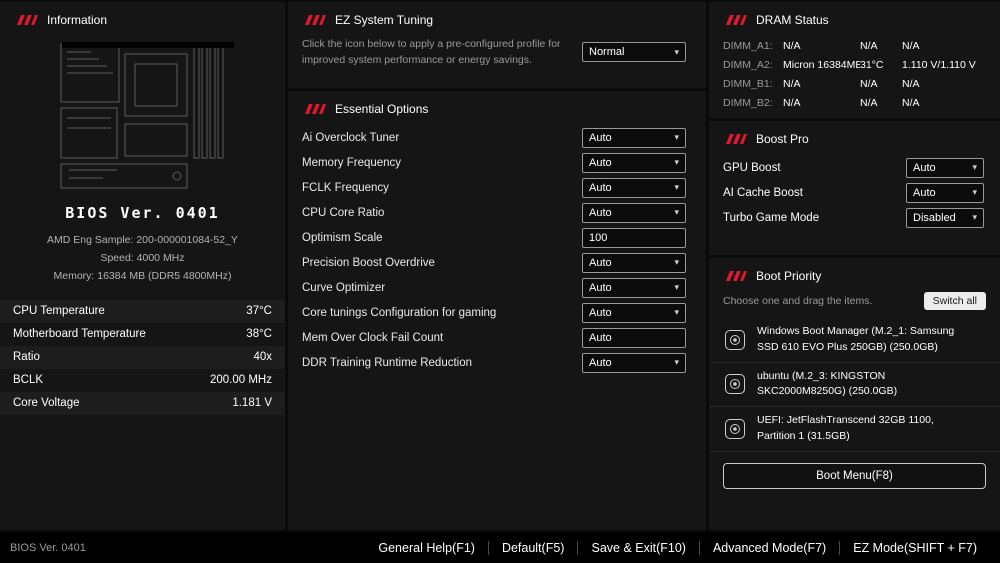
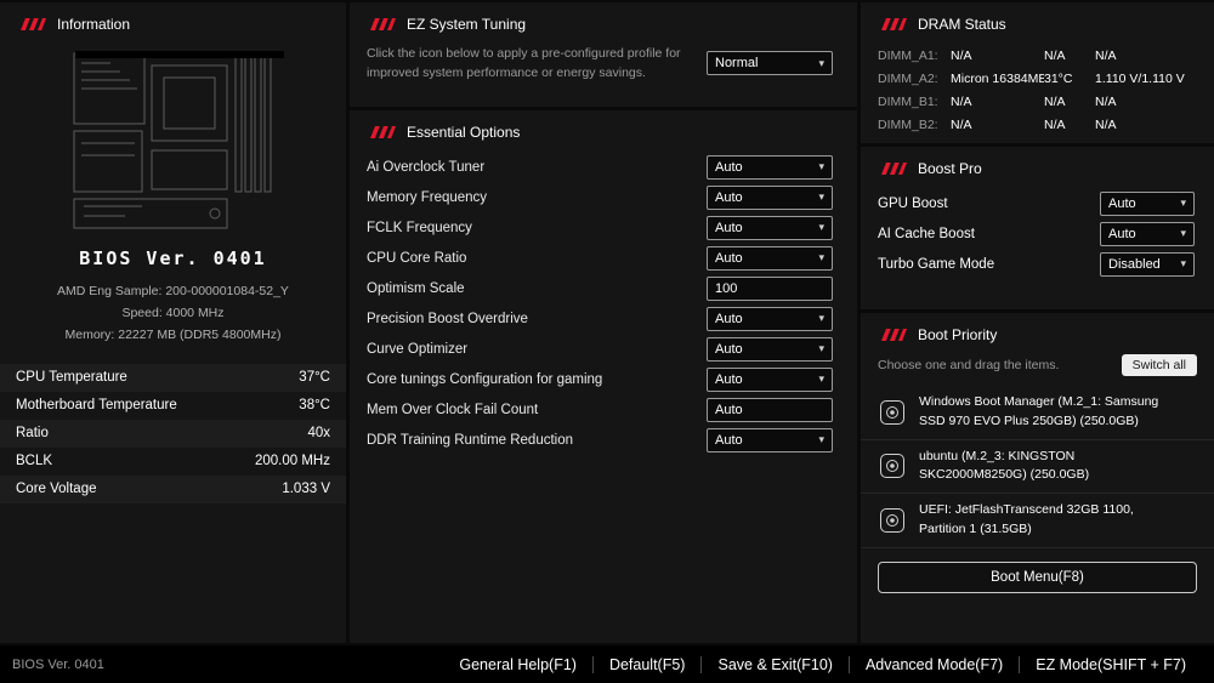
  Information
  BIOS Ver. 0401
  AMD Eng Sample: 200-000001084-52_Y
  Speed: 4000 MHz
- Memory: 16384 MB (DDR5 4800MHz)
+ Memory: 22227 MB (DDR5 4800MHz)
  CPU Temperature
  37°C
  Motherboard Temperature
  38°C
  Ratio
  40x
  BCLK
  200.00 MHz
  Core Voltage
- 1.181 V
+ 1.033 V
  EZ System Tuning
  Click the icon below to apply a pre-configured profile for improved system performance or energy savings.
  Normal
  ▾
  Essential Options
  Ai Overclock Tuner
  Auto
  ▾
  Memory Frequency
  Auto
  ▾
  FCLK Frequency
  Auto
  ▾
  CPU Core Ratio
  Auto
  ▾
  Optimism Scale
  100
  Precision Boost Overdrive
  Auto
  ▾
  Curve Optimizer
  Auto
  ▾
  Core tunings Configuration for gaming
  Auto
  ▾
  Mem Over Clock Fail Count
  Auto
  DDR Training Runtime Reduction
  Auto
  ▾
  DRAM Status
  DIMM_A1:
  N/A
  N/A
  N/A
  DIMM_A2:
  31°C
  1.110 V/1.110 V
  DIMM_B1:
  N/A
  N/A
  N/A
  DIMM_B2:
  N/A
  N/A
  N/A
  Boost Pro
  GPU Boost
  Auto
  ▾
  AI Cache Boost
  Auto
  ▾
  Turbo Game Mode
  Disabled
  ▾
  Boot Priority
  Choose one and drag the items.
  Switch all
- Windows Boot Manager (M.2_1: Samsung SSD 610 EVO Plus 250GB) (250.0GB)
+ Windows Boot Manager (M.2_1: Samsung SSD 970 EVO Plus 250GB) (250.0GB)
  ubuntu (M.2_3: KINGSTON SKC2000M8250G) (250.0GB)
  UEFI: JetFlashTranscend 32GB 1100, Partition 1 (31.5GB)
  Boot Menu(F8)
  BIOS Ver. 0401
  General Help(F1)
  Default(F5)
  Save & Exit(F10)
  Advanced Mode(F7)
  EZ Mode(SHIFT + F7)
